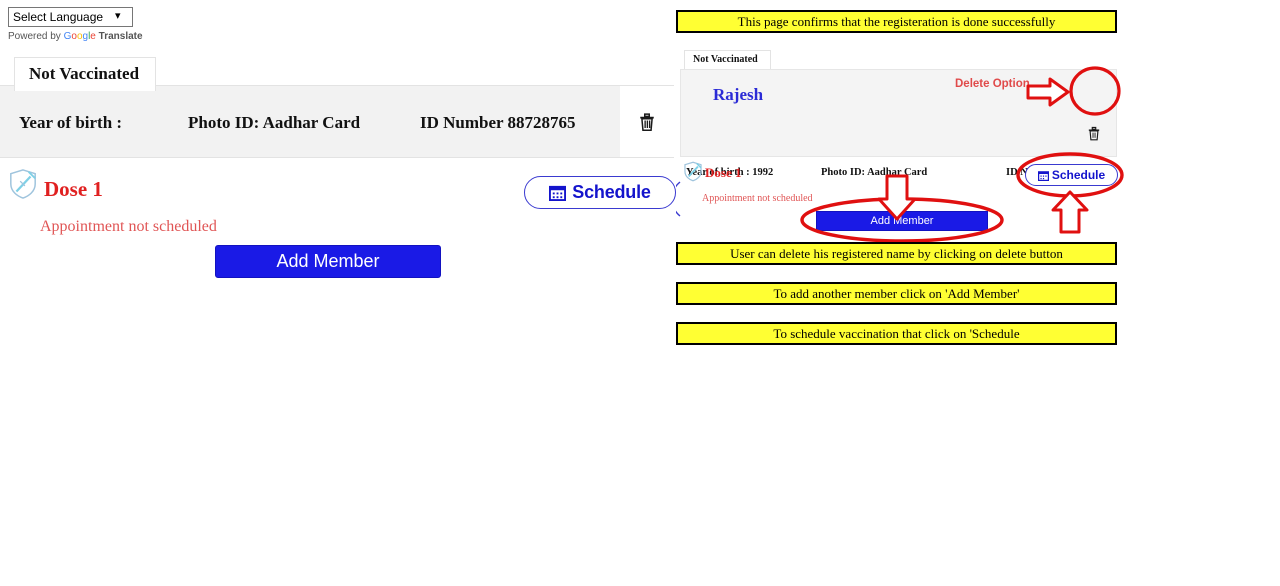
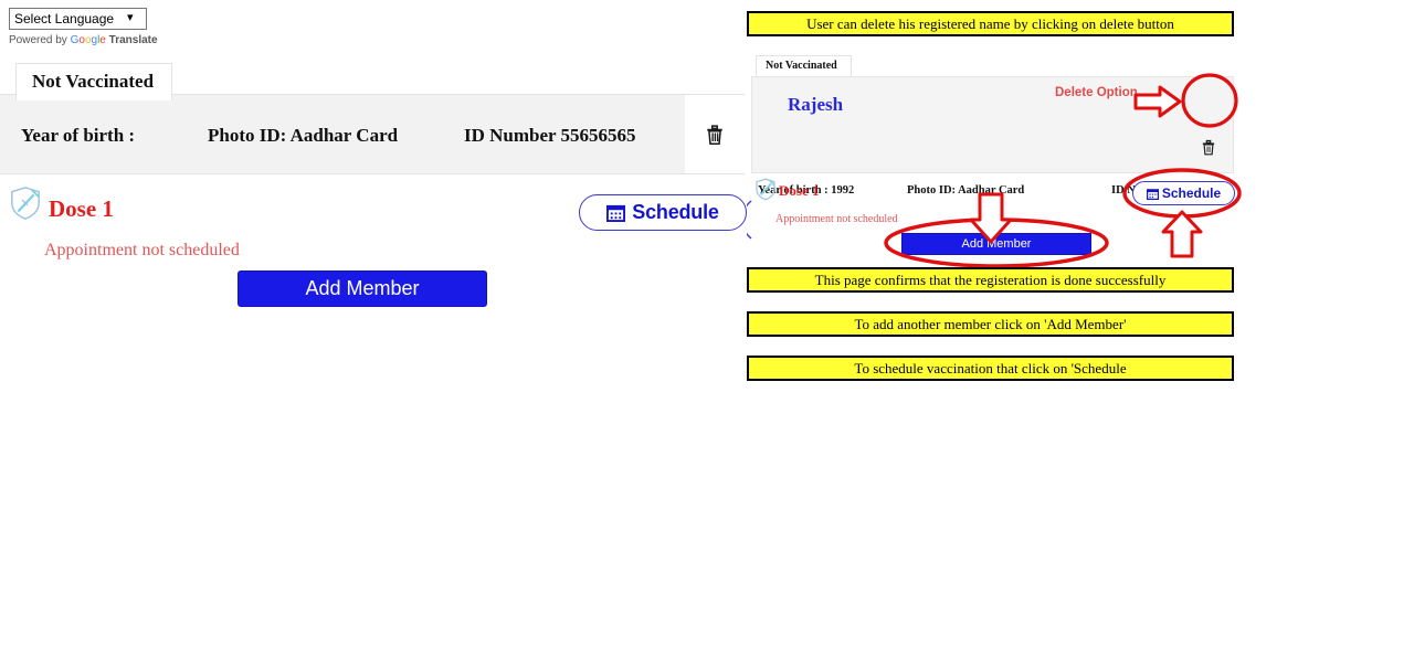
  Select Language
  ▾
  Powered by Google Translate
  Not Vaccinated
  Year of birth :
  Photo ID: Aadhar Card
- ID Number 88728765
+ ID Number 55656565
  Dose 1
  Appointment not scheduled
  Schedule
  Add Member
- This page confirms that the registeration is done successfully
+ User can delete his registered name by clicking on delete button
  Not Vaccinated
  Rajesh
  Year of birth : 1992
  Photo ID: Aadhar Card
  Dose 1
  Appointment not scheduled
  Add Member
  Schedule
  Delete Option
- User can delete his registered name by clicking on delete button
+ This page confirms that the registeration is done successfully
  To add another member click on 'Add Member'
  To schedule vaccination that click on 'Schedule
